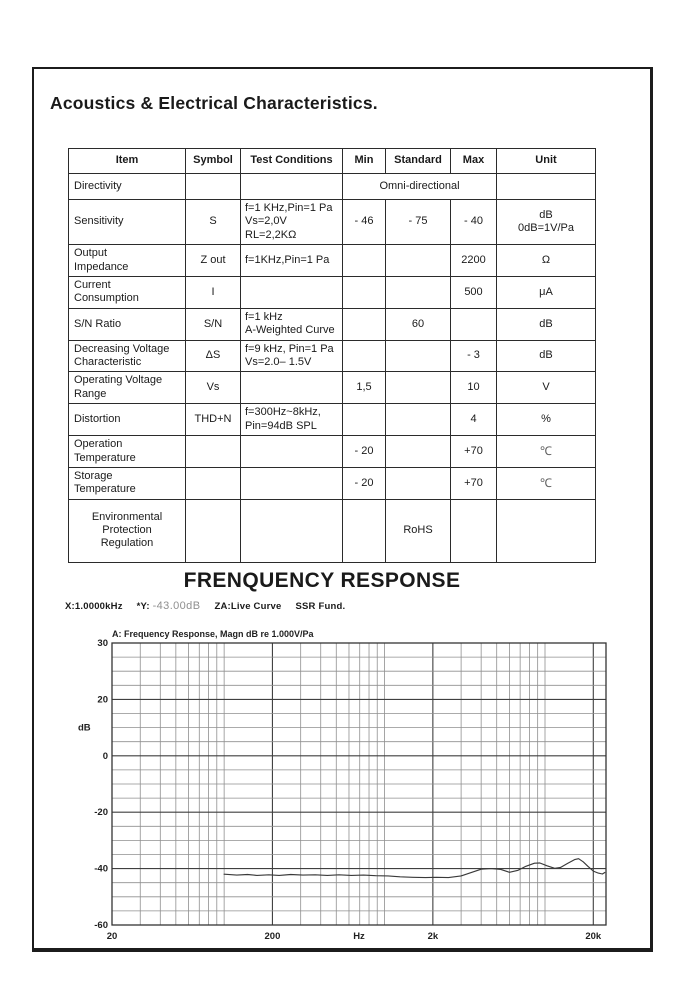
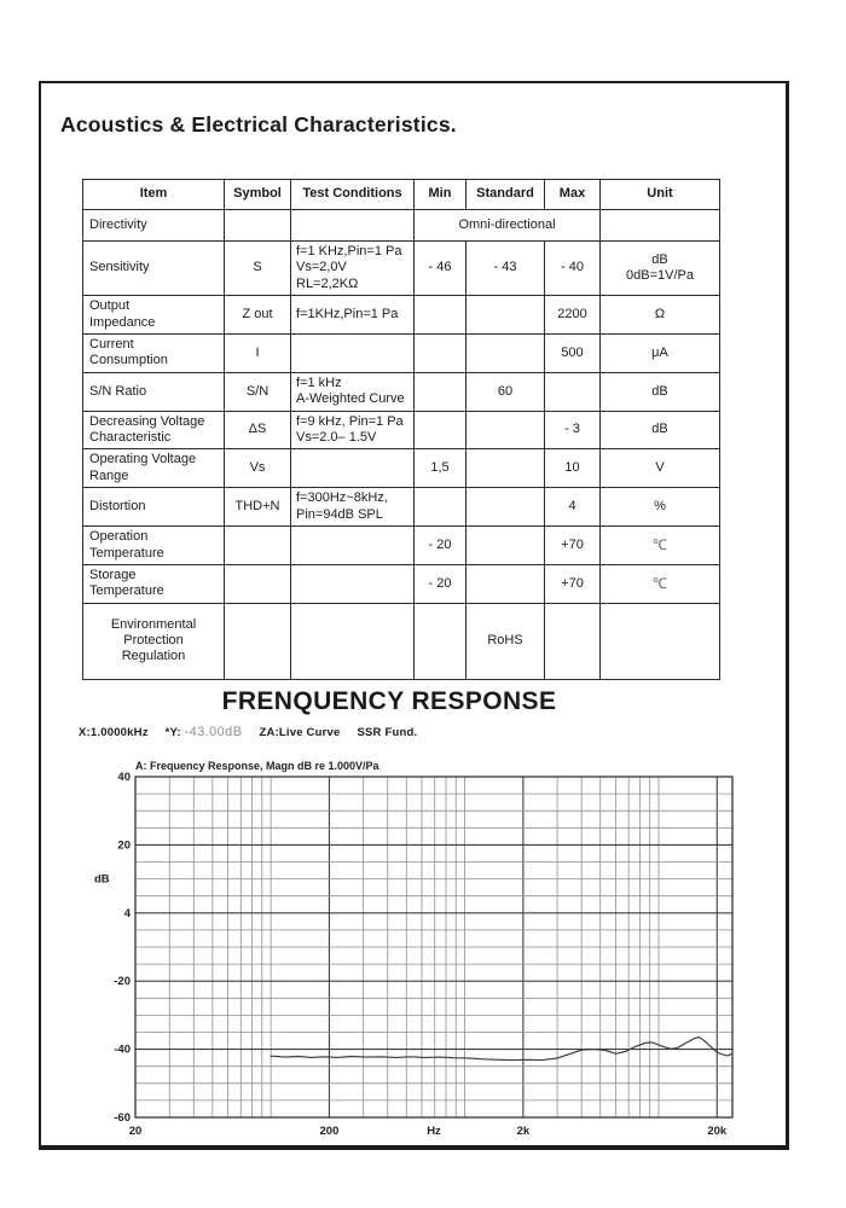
  Acoustics & Electrical Characteristics.
  Item	Symbol	Test Conditions	Min	Standard	Max	Unit
  Directivity			Omni-directional
- Sensitivity	S	f=1 KHz,Pin=1 PaVs=2,0V RL=2,2KΩ	- 46	- 75	- 40	dB0dB=1V/Pa
+ Sensitivity	S	f=1 KHz,Pin=1 PaVs=2,0V RL=2,2KΩ	- 46	- 43	- 40	dB0dB=1V/Pa
  OutputImpedance	Z out	f=1KHz,Pin=1 Pa			2200	Ω
  CurrentConsumption	I				500	μA
  S/N Ratio	S/N	f=1 kHzA-Weighted Curve		60		dB
  Decreasing VoltageCharacteristic	ΔS	f=9 kHz, Pin=1 PaVs=2.0– 1.5V			- 3	dB
  Operating VoltageRange	Vs		1,5		10	V
  Distortion	THD+N	f=300Hz~8kHz,Pin=94dB SPL			4	%
  OperationTemperature			- 20		+70	℃
  StorageTemperature			- 20		+70	℃
  EnvironmentalProtectionRegulation				RoHS
  FRENQUENCY RESPONSE
  X:1.0000kHz *Y: -43.00dB ZA:Live Curve SSR Fund.
  A: Frequency Response, Magn dB re 1.000V/Pa
- 30
+ 40
  20
- 0
+ 4
  -20
  -40
  -60
  dB
  20
  200
  2k
  20k
  Hz
